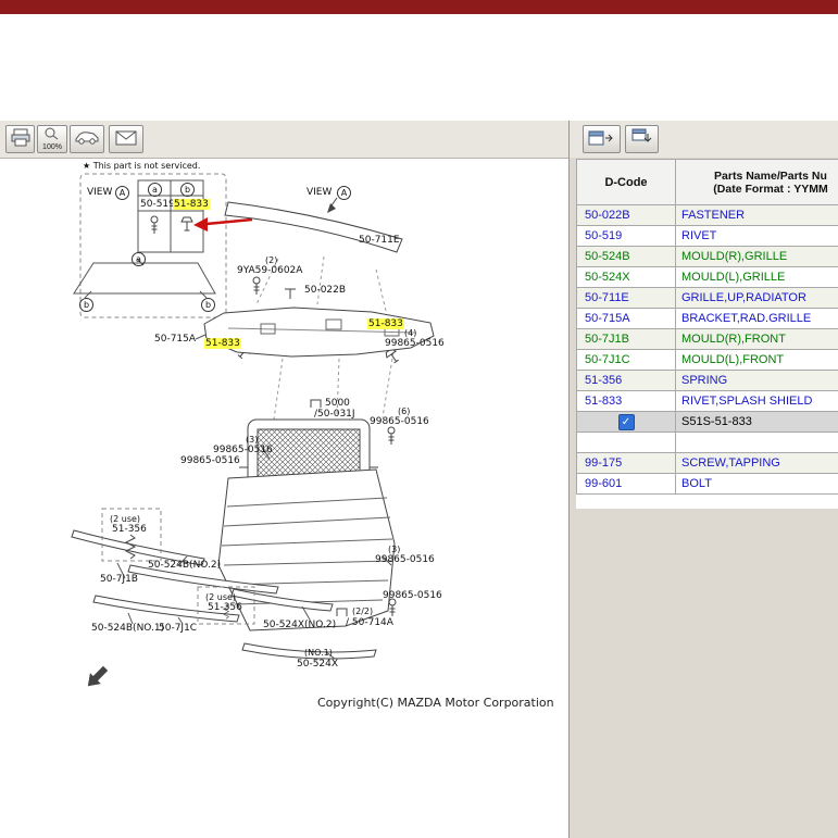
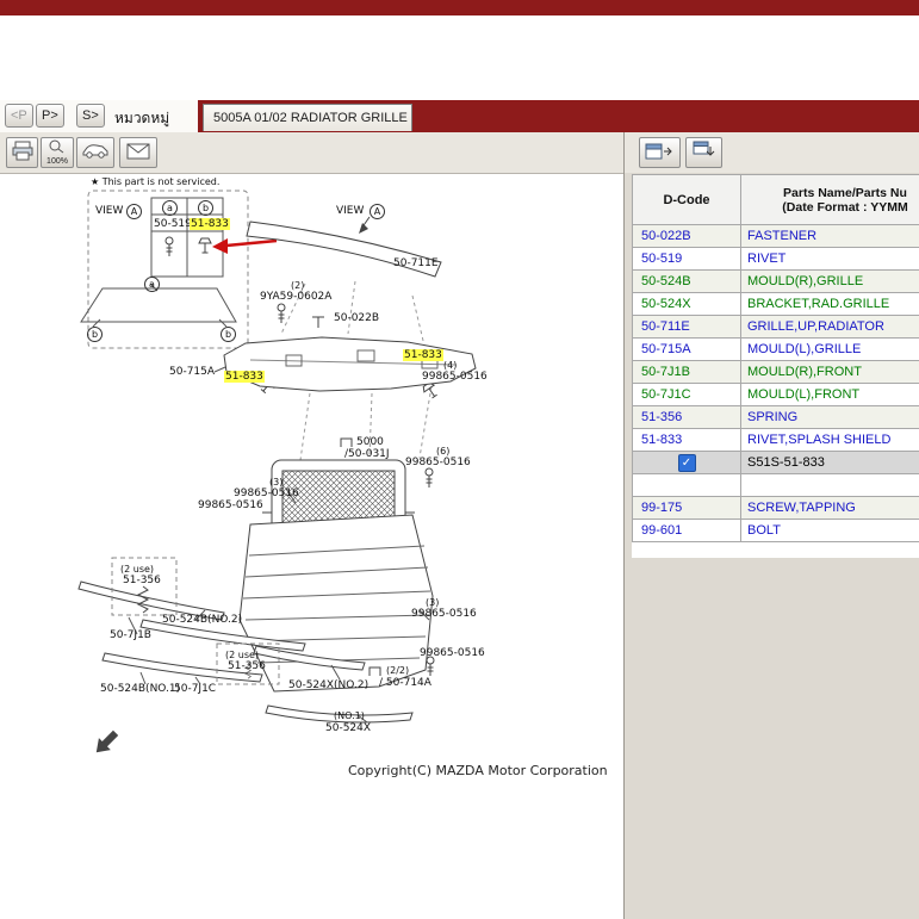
+ <P
+ P>
+ S>
+ หมวดหมู่
+ 5005A 01/02 RADIATOR GRILLE
  ★ This part is not serviced.
  VIEW
  A
  a
  b
  50-51
  51-833
  a
  b
  b
  VIEW
  A
  50-711E
  (2)
  9YA59-0602A
  50-022B
  51-833
  (4)
  99865-0516
  50-715A
  51-833
  5000
  /50-031J
  (6)
  99865-0516
  (3)
  99865-0516
  99865-0516
  (2 use)
  51-356
  50-524B(NO.2)
  50-7J1B
  (3)
  99865-0516
  99865-0516
  (2 use)
  51-356
  50-524B(NO.1)
  50-7J1C
  50-524X(NO.2)
  (2/2)
  / 50-714A
  (NO.1)
  50-524X
  Copyright(C) MAZDA Motor Corporation
  D-Code	Parts Name/Parts Nu (Date Format : YYMM
  50-022B	FASTENER
  50-519	RIVET
  50-524B	MOULD(R),GRILLE
- 50-524X	MOULD(L),GRILLE
+ 50-524X	BRACKET,RAD.GRILLE
  50-711E	GRILLE,UP,RADIATOR
- 50-715A	BRACKET,RAD.GRILLE
+ 50-715A	MOULD(L),GRILLE
  50-7J1B	MOULD(R),FRONT
  50-7J1C	MOULD(L),FRONT
  51-356	SPRING
  51-833	RIVET,SPLASH SHIELD
  ✓	S51S-51-833
  99-175	SCREW,TAPPING
  99-601	BOLT
